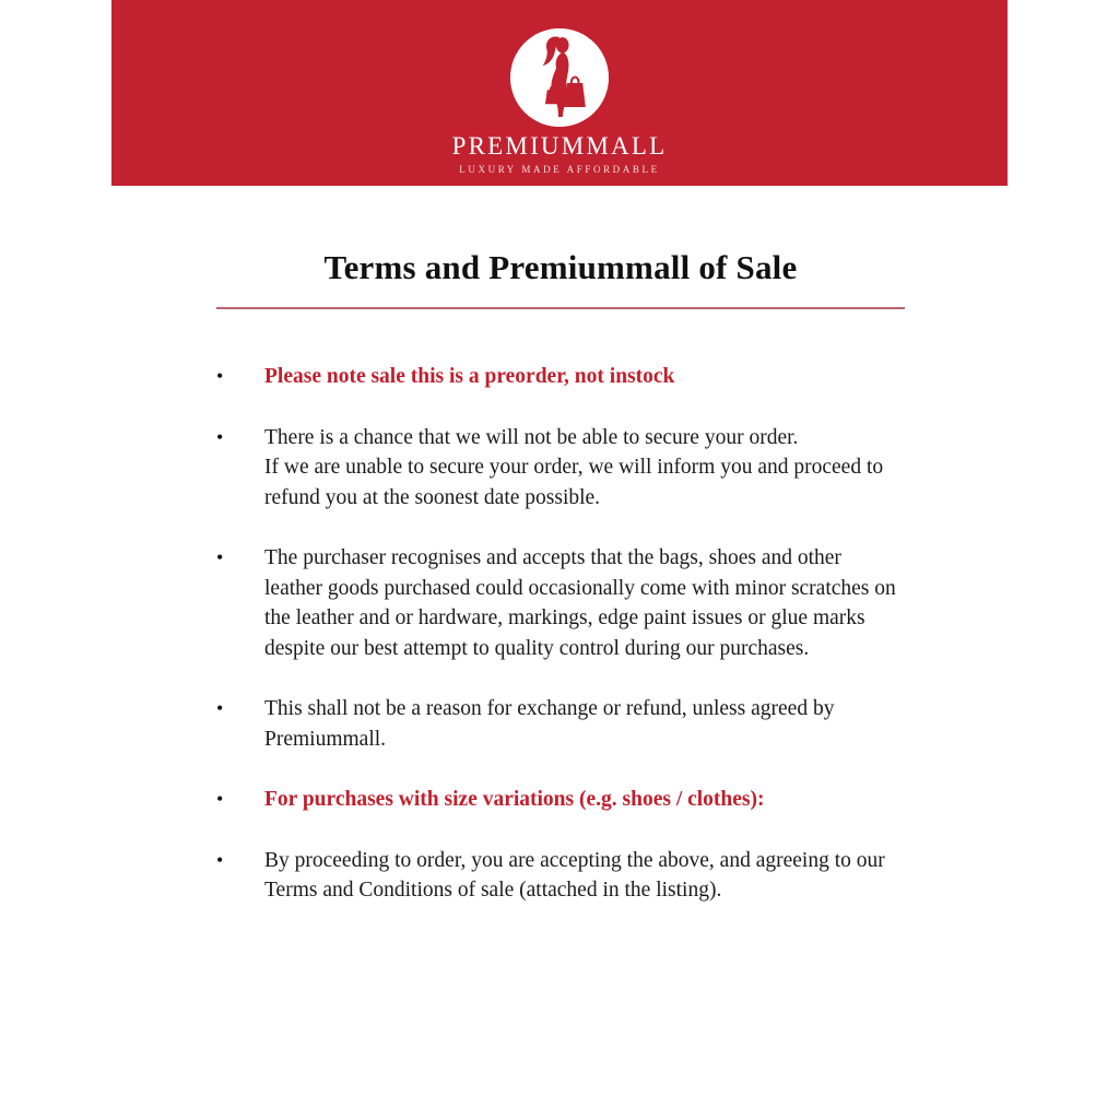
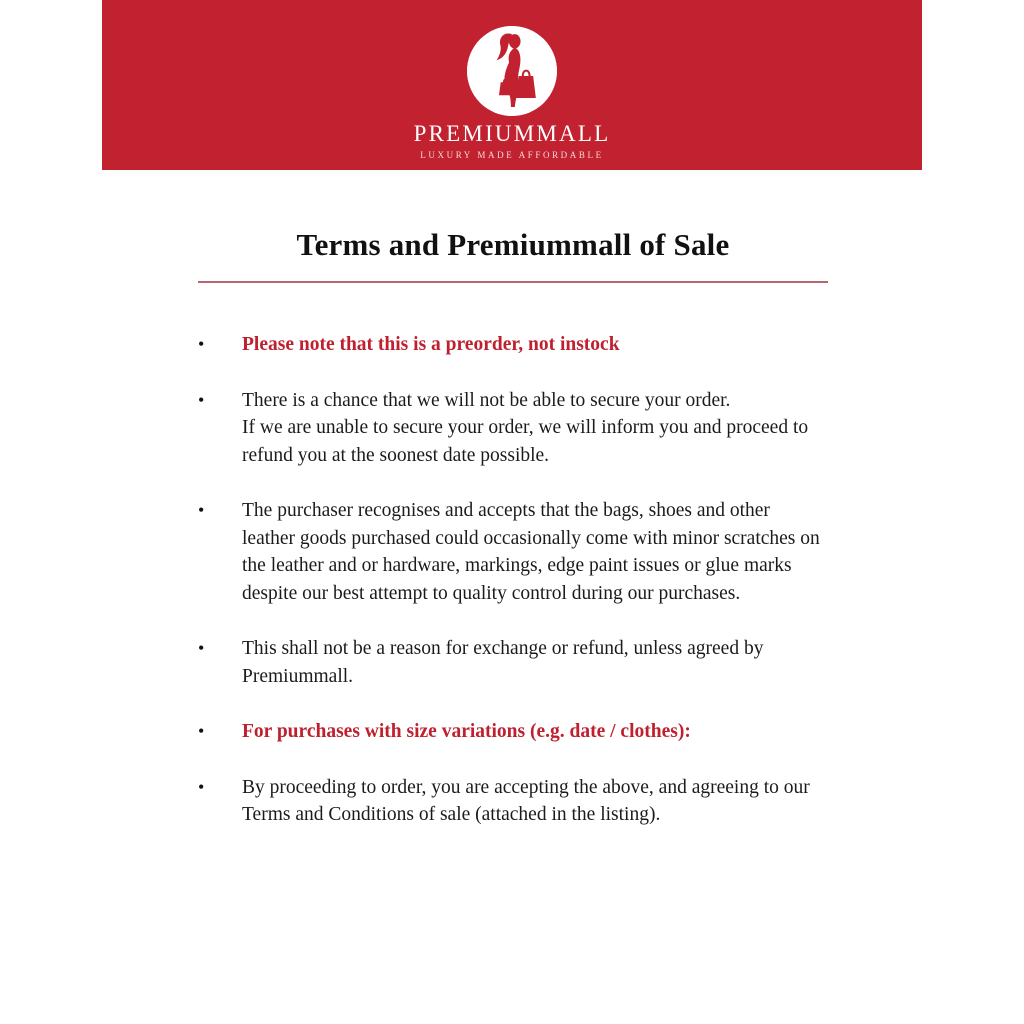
  PREMIUMMALL
  LUXURY MADE AFFORDABLE
  Terms and Premiummall of Sale
  •
- Please note sale this is a preorder, not instock
+ Please note that this is a preorder, not instock
  •
  There is a chance that we will not be able to secure your order.
  If we are unable to secure your order, we will inform you and proceed to
  refund you at the soonest date possible.
  •
  The purchaser recognises and accepts that the bags, shoes and other
  leather goods purchased could occasionally come with minor scratches on
  the leather and or hardware, markings, edge paint issues or glue marks
  despite our best attempt to quality control during our purchases.
  •
  This shall not be a reason for exchange or refund, unless agreed by
  Premiummall.
  •
- For purchases with size variations (e.g. shoes / clothes):
+ For purchases with size variations (e.g. date / clothes):
  •
  By proceeding to order, you are accepting the above, and agreeing to our
  Terms and Conditions of sale (attached in the listing).
